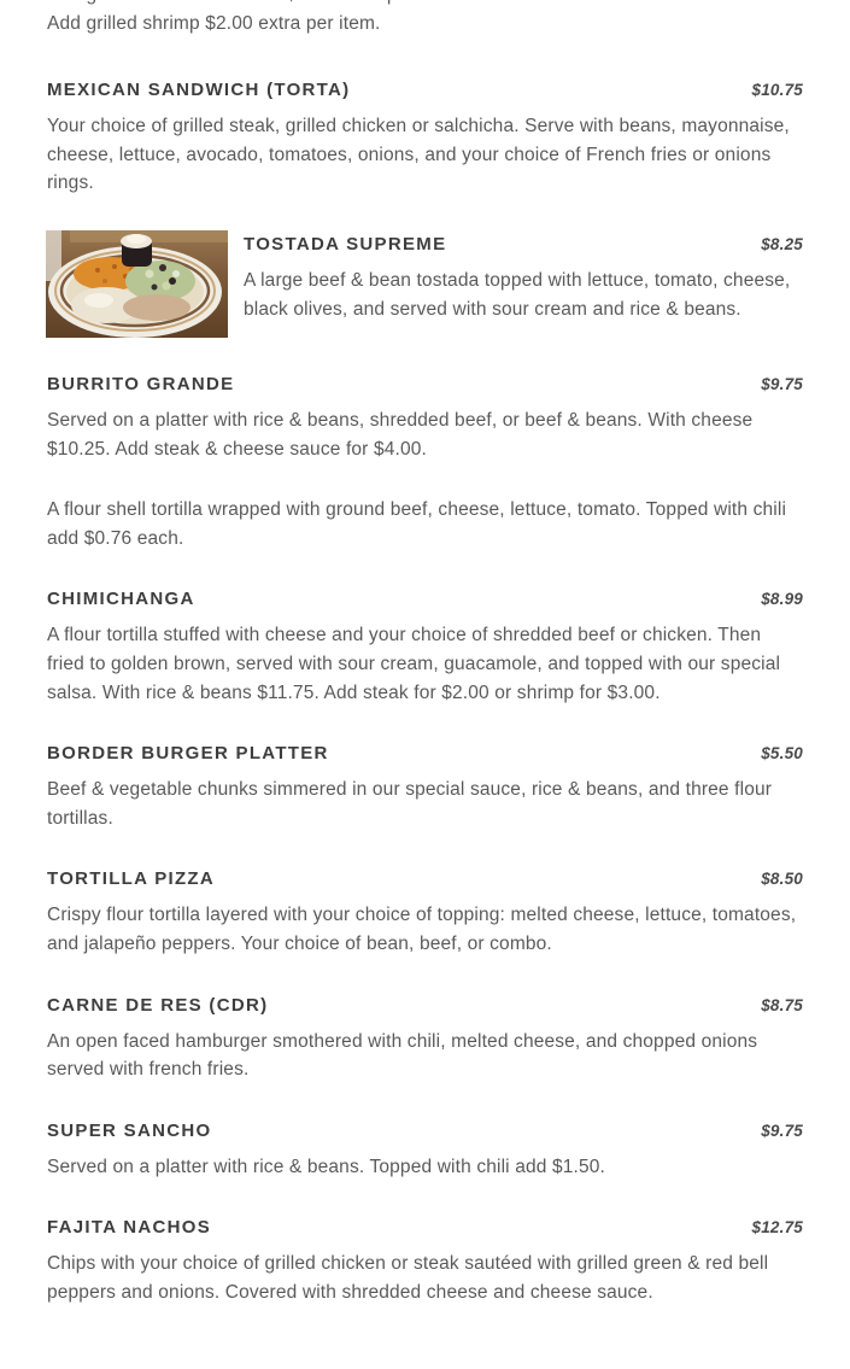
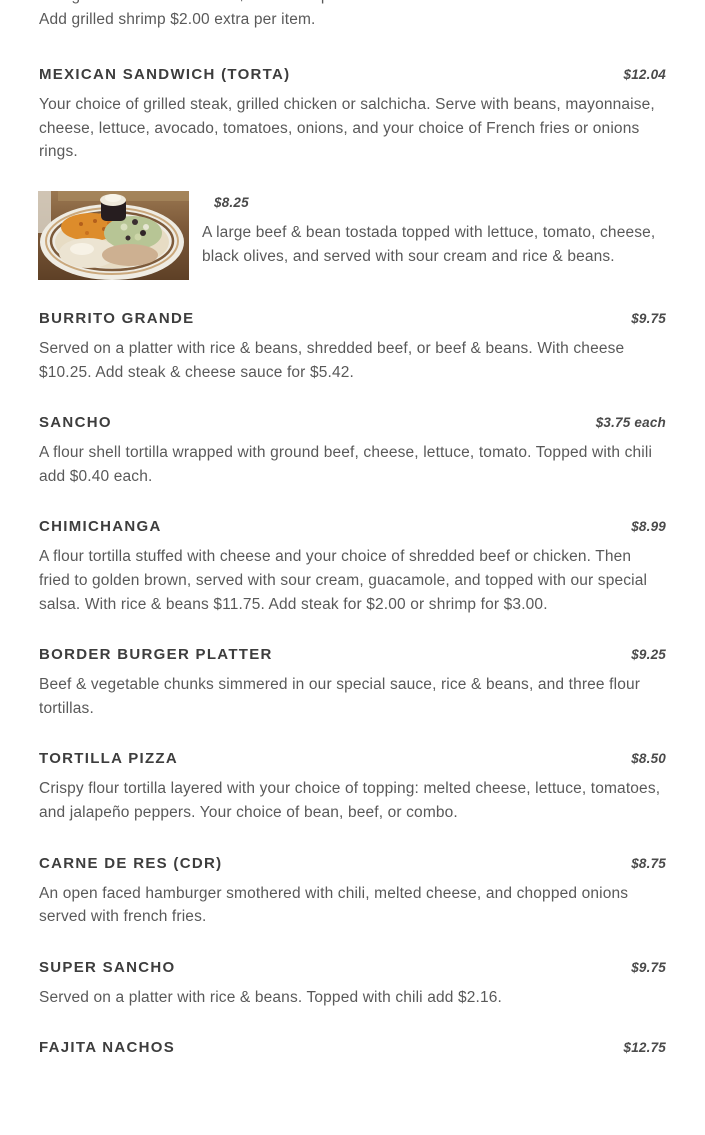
  Add grilled shrimp $2.00 extra per item.
  MEXICAN SANDWICH (TORTA)
- $10.75
+ $12.04
  Your choice of grilled steak, grilled chicken or salchicha. Serve with beans, mayonnaise, cheese, lettuce, avocado, tomatoes, onions, and your choice of French fries or onions rings.
- TOSTADA SUPREME
  $8.25
  A large beef & bean tostada topped with lettuce, tomato, cheese, black olives, and served with sour cream and rice & beans.
  BURRITO GRANDE
  $9.75
- Served on a platter with rice & beans, shredded beef, or beef & beans. With cheese $10.25. Add steak & cheese sauce for $4.00.
+ Served on a platter with rice & beans, shredded beef, or beef & beans. With cheese $10.25. Add steak & cheese sauce for $5.42.
+ SANCHO
+ $3.75 each
- A flour shell tortilla wrapped with ground beef, cheese, lettuce, tomato. Topped with chili add $0.76 each.
+ A flour shell tortilla wrapped with ground beef, cheese, lettuce, tomato. Topped with chili add $0.40 each.
  CHIMICHANGA
  $8.99
  A flour tortilla stuffed with cheese and your choice of shredded beef or chicken. Then fried to golden brown, served with sour cream, guacamole, and topped with our special salsa. With rice & beans $11.75. Add steak for $2.00 or shrimp for $3.00.
  BORDER BURGER PLATTER
- $5.50
+ $9.25
  Beef & vegetable chunks simmered in our special sauce, rice & beans, and three flour tortillas.
  TORTILLA PIZZA
  $8.50
  Crispy flour tortilla layered with your choice of topping: melted cheese, lettuce, tomatoes, and jalapeño peppers. Your choice of bean, beef, or combo.
  CARNE DE RES (CDR)
  $8.75
  An open faced hamburger smothered with chili, melted cheese, and chopped onions served with french fries.
  SUPER SANCHO
  $9.75
- Served on a platter with rice & beans. Topped with chili add $1.50.
+ Served on a platter with rice & beans. Topped with chili add $2.16.
  FAJITA NACHOS
  $12.75
- Chips with your choice of grilled chicken or steak sautéed with grilled green & red bell peppers and onions. Covered with shredded cheese and cheese sauce.
